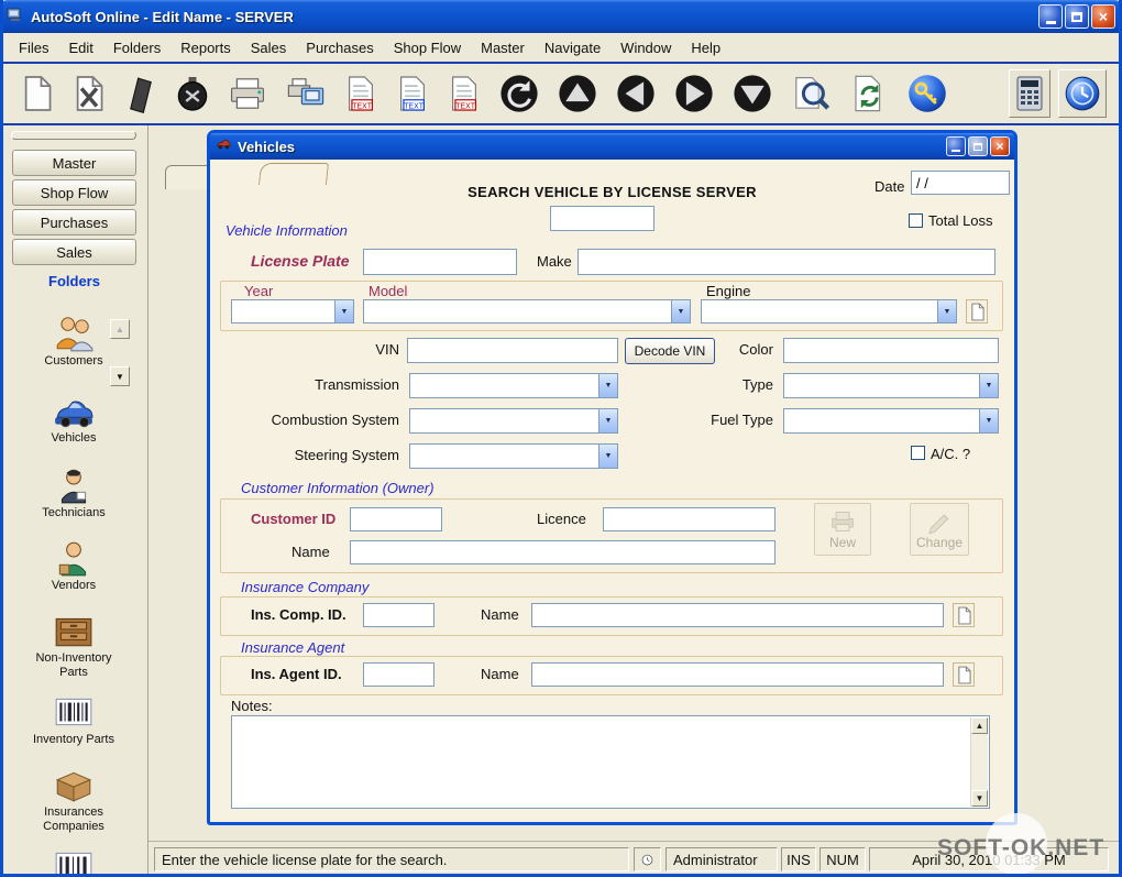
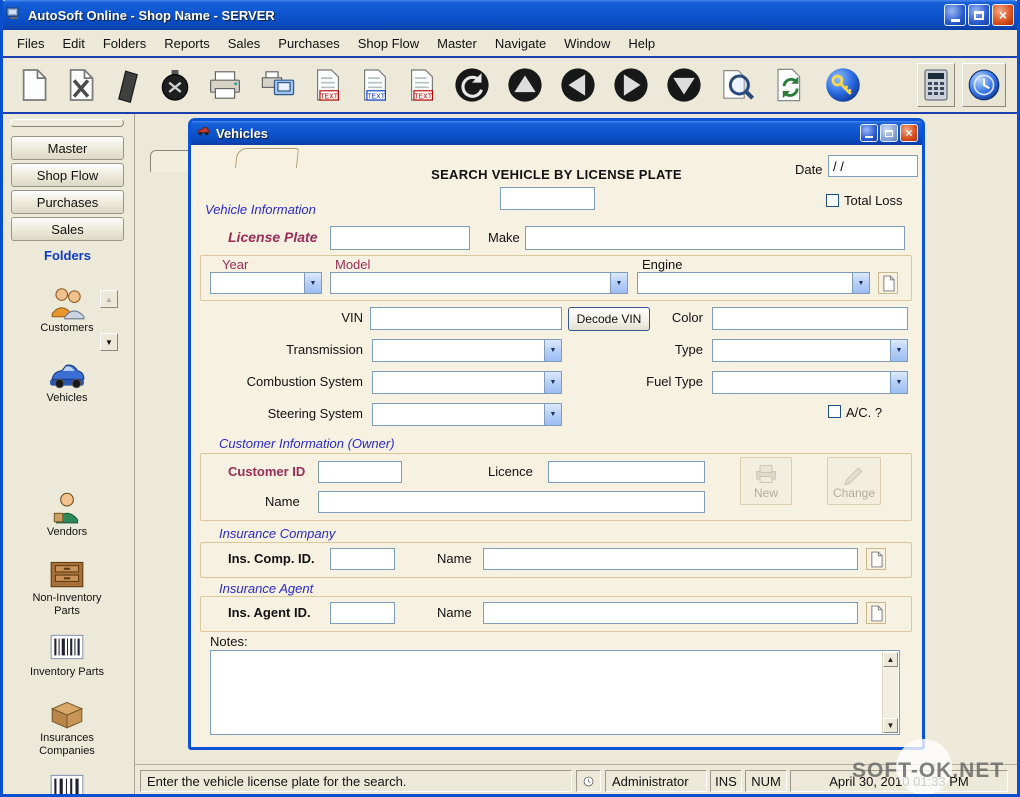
- AutoSoft Online - Edit Name - SERVER
+ AutoSoft Online - Shop Name - SERVER
  ×
  Files
  Edit
  Folders
  Reports
  Sales
  Purchases
  Shop Flow
  Master
  Navigate
  Window
  Help
  Master
  Shop Flow
  Purchases
  Sales
  Folders
  ▲
  ▼
  Customers
  Vehicles
- Technicians
  Vendors
  Non-Inventory Parts
  Inventory Parts
  Insurances Companies
  Vehicles
  ×
- SEARCH VEHICLE BY LICENSE SERVER
+ SEARCH VEHICLE BY LICENSE PLATE
  Date
  / /
  Total Loss
  Vehicle Information
  License Plate
  Make
  Year
  Model
  Engine
  VIN
  Decode VIN
  Color
  Transmission
  Type
  Combustion System
  Fuel Type
  Steering System
  A/C. ?
  Customer Information (Owner)
  Customer ID
  Licence
  New
  Change
  Name
  Insurance Company
  Ins. Comp. ID.
  Name
  Insurance Agent
  Ins. Agent ID.
  Name
  Notes:
  ▲
  ▼
  Enter the vehicle license plate for the search.
  Administrator
  INS
  NUM
  April 30, 2010 01:33 PM
  SOFT-OK.NET
